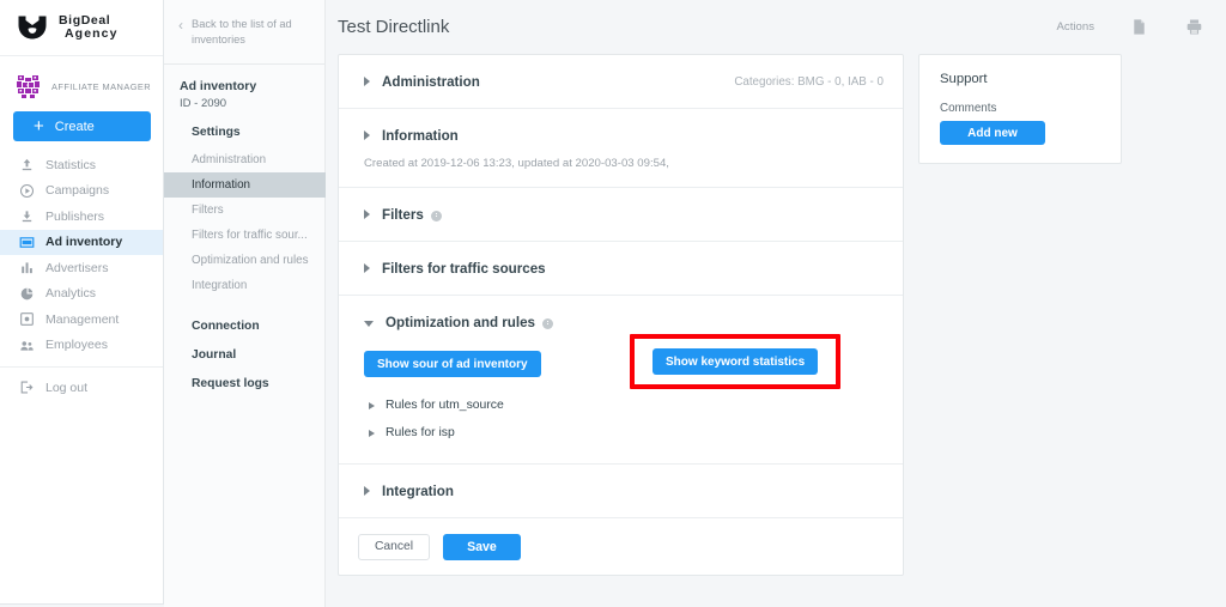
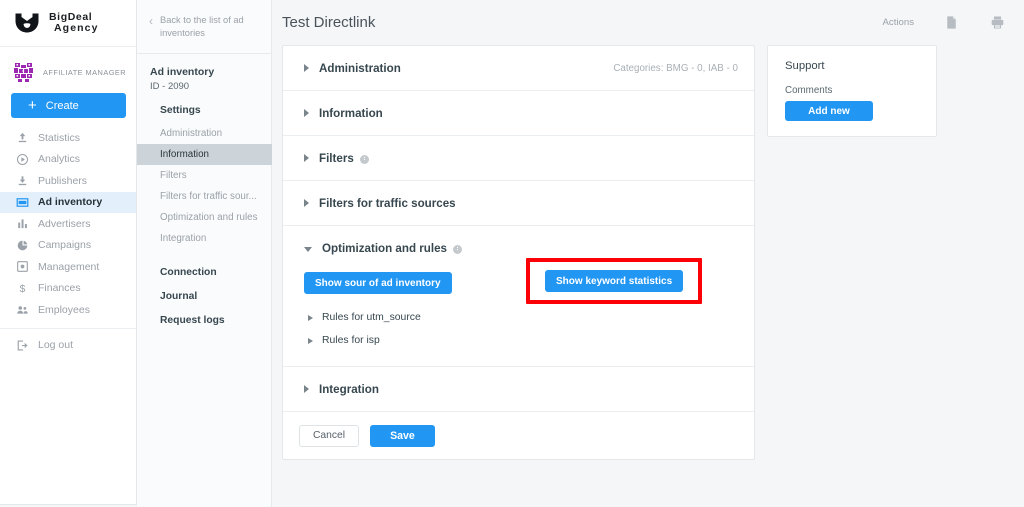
  BigDeal
  Agency
  AFFILIATE MANAGER
  +
  Create
  Statistics
- Campaigns
+ Analytics
  Publishers
  Ad inventory
  Advertisers
- Analytics
+ Campaigns
  Management
+ $
+ Finances
  Employees
  Log out
  ‹
  Back to the list of ad inventories
  Ad inventory
  ID - 2090
  Settings
  Administration
  Information
  Filters
  Filters for traffic sour...
  Optimization and rules
  Integration
  Connection
  Journal
  Request logs
  Test Directlink
  Actions
  Administration
  Categories: BMG - 0, IAB - 0
  Information
- Created at 2019-12-06 13:23, updated at 2020-03-03 09:54,
  Filters
  Filters for traffic sources
  Optimization and rules
  Show sour of ad inventory
  Show keyword statistics
  Rules for utm_source
  Rules for isp
  Integration
  Cancel
  Save
  Support
  Comments
  Add new
